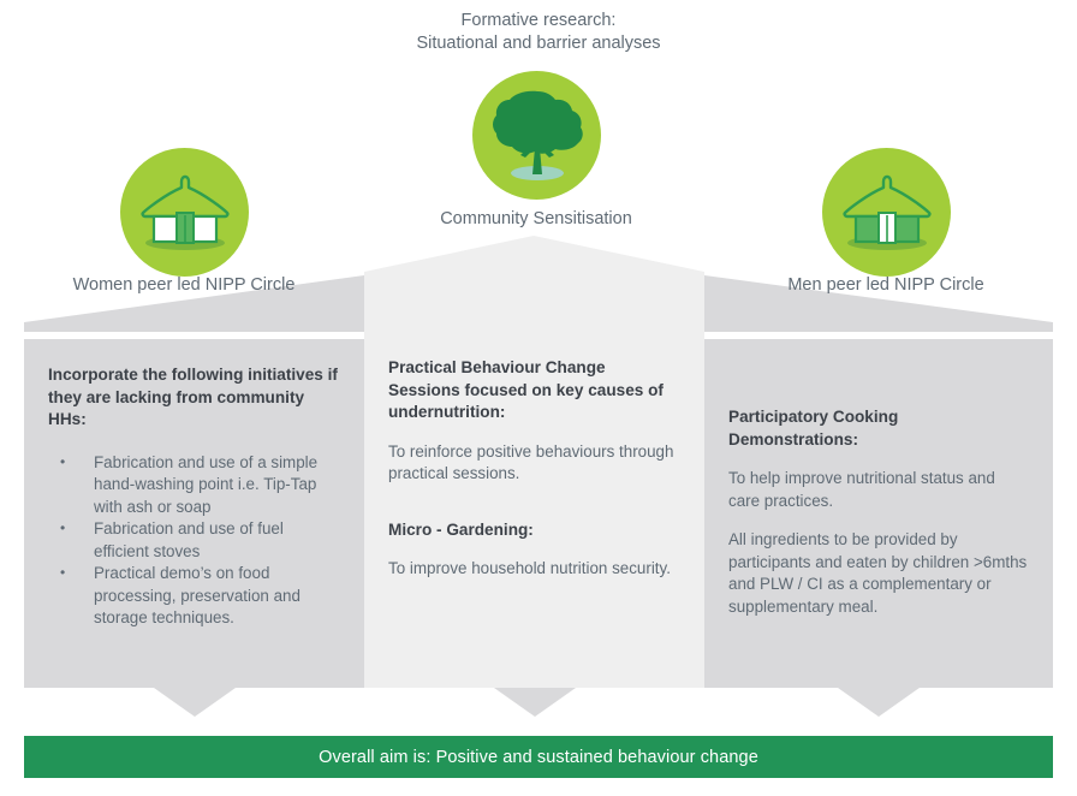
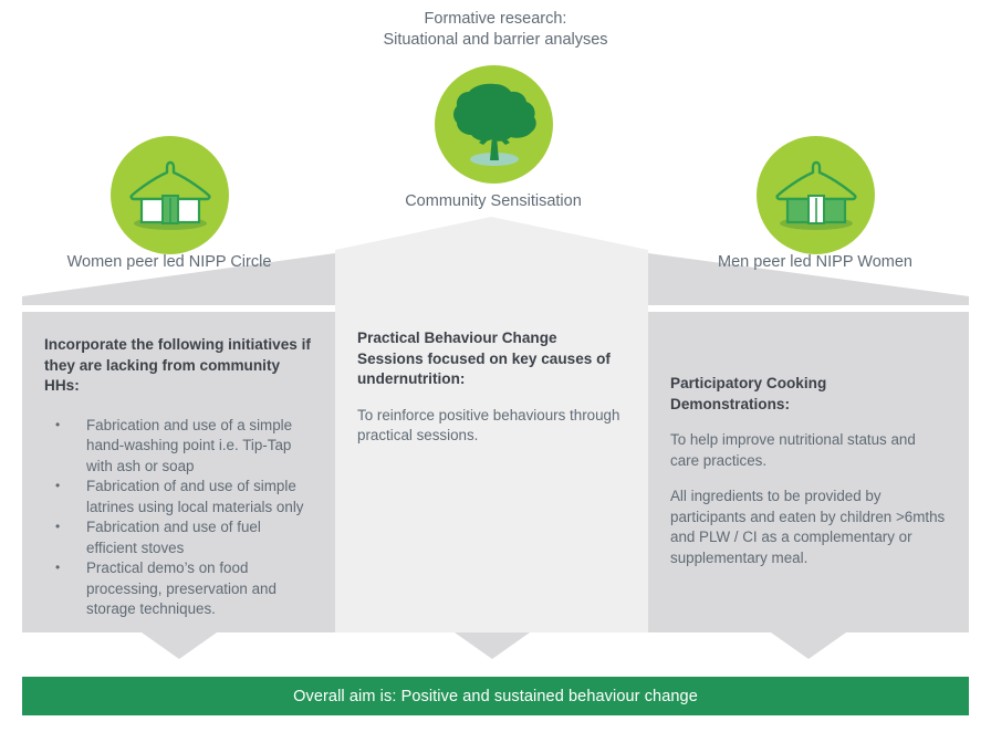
  Formative research:
  Situational and barrier analyses
  Women peer led NIPP Circle
  Community Sensitisation
- Men peer led NIPP Circle
+ Men peer led NIPP Women
  Incorporate the following initiatives if they are lacking from community HHs:
  Fabrication and use of a simple hand-washing point i.e. Tip-Tap with ash or soap
+ Fabrication of and use of simple latrines using local materials only
  Fabrication and use of fuel efficient stoves
  Practical demo’s on food processing, preservation and storage techniques.
  Practical Behaviour Change Sessions focused on key causes of undernutrition:
  To reinforce positive behaviours through practical sessions.
- Micro - Gardening:
- To improve household nutrition security.
  Participatory Cooking Demonstrations:
  To help improve nutritional status and care practices.
  All ingredients to be provided by participants and eaten by children >6mths and PLW / CI as a complementary or supplementary meal.
  Overall aim is: Positive and sustained behaviour change
